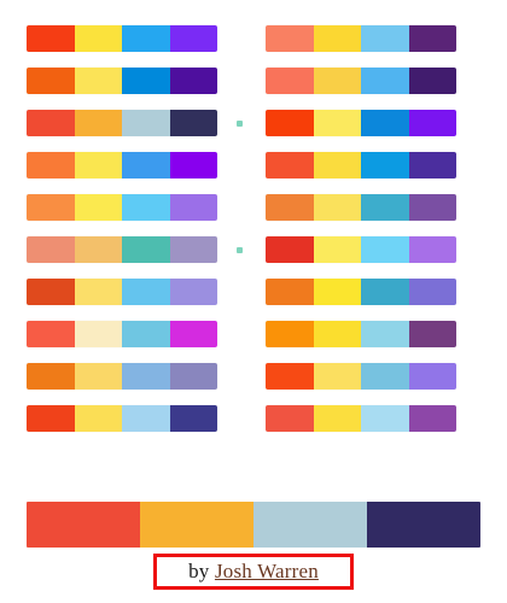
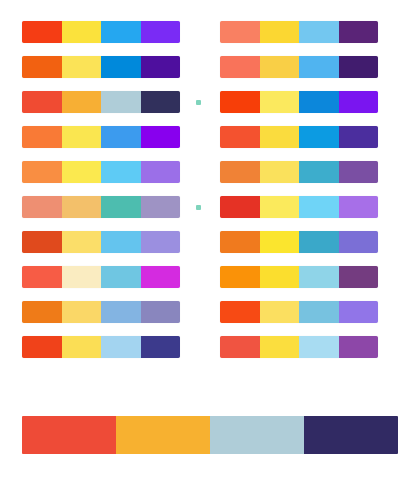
- by Josh Warren
